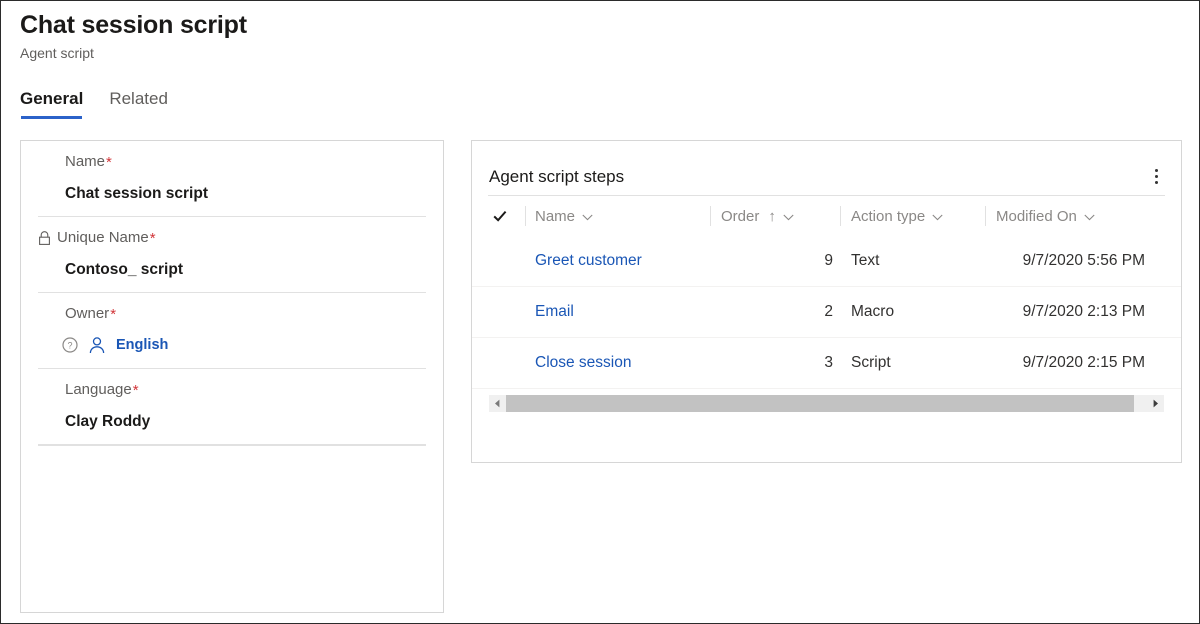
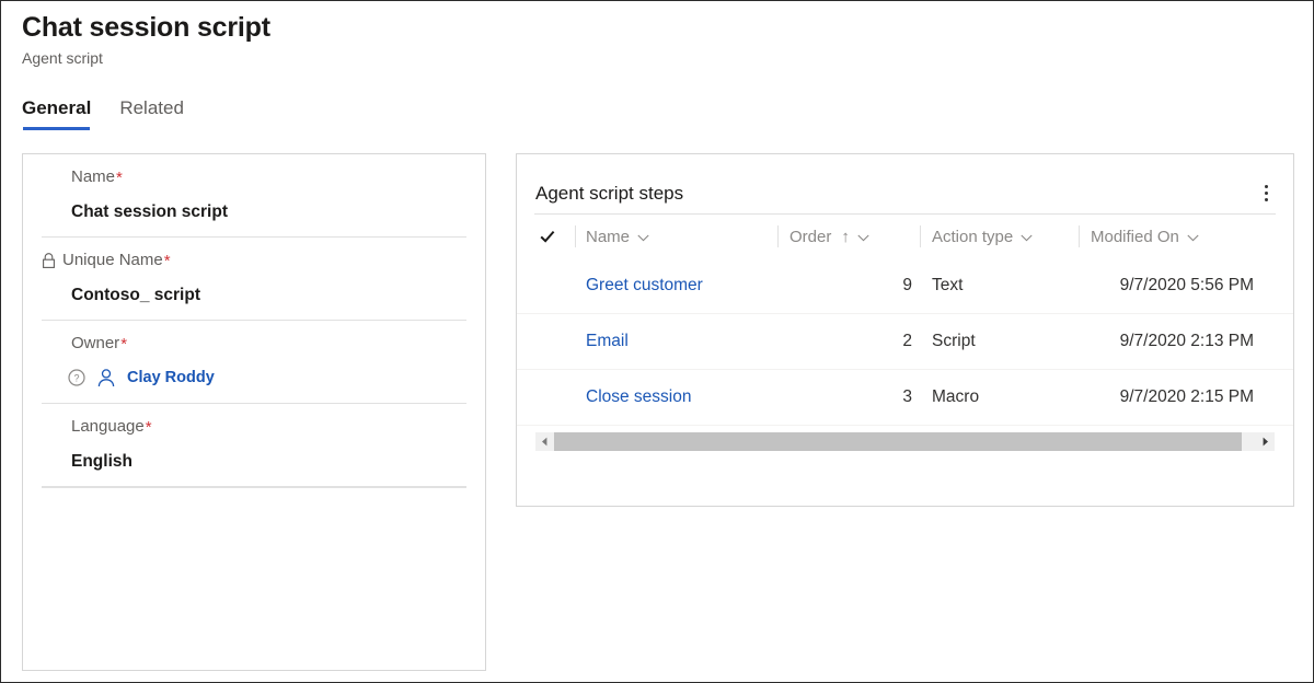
  Chat session script
  Agent script
  General
  Related
  Name
  *
  Chat session script
  Unique Name
  *
  Contoso_ script
  Owner
  *
  ?
- English
+ Clay Roddy
  Language
  *
- Clay Roddy
+ English
  Agent script steps
  Name
  Order
  ↑
  Action type
  Modified On
  Greet customer
  9
  Text
  9/7/2020 5:56 PM
  Email
  2
- Macro
+ Script
  9/7/2020 2:13 PM
  Close session
  3
- Script
+ Macro
  9/7/2020 2:15 PM
